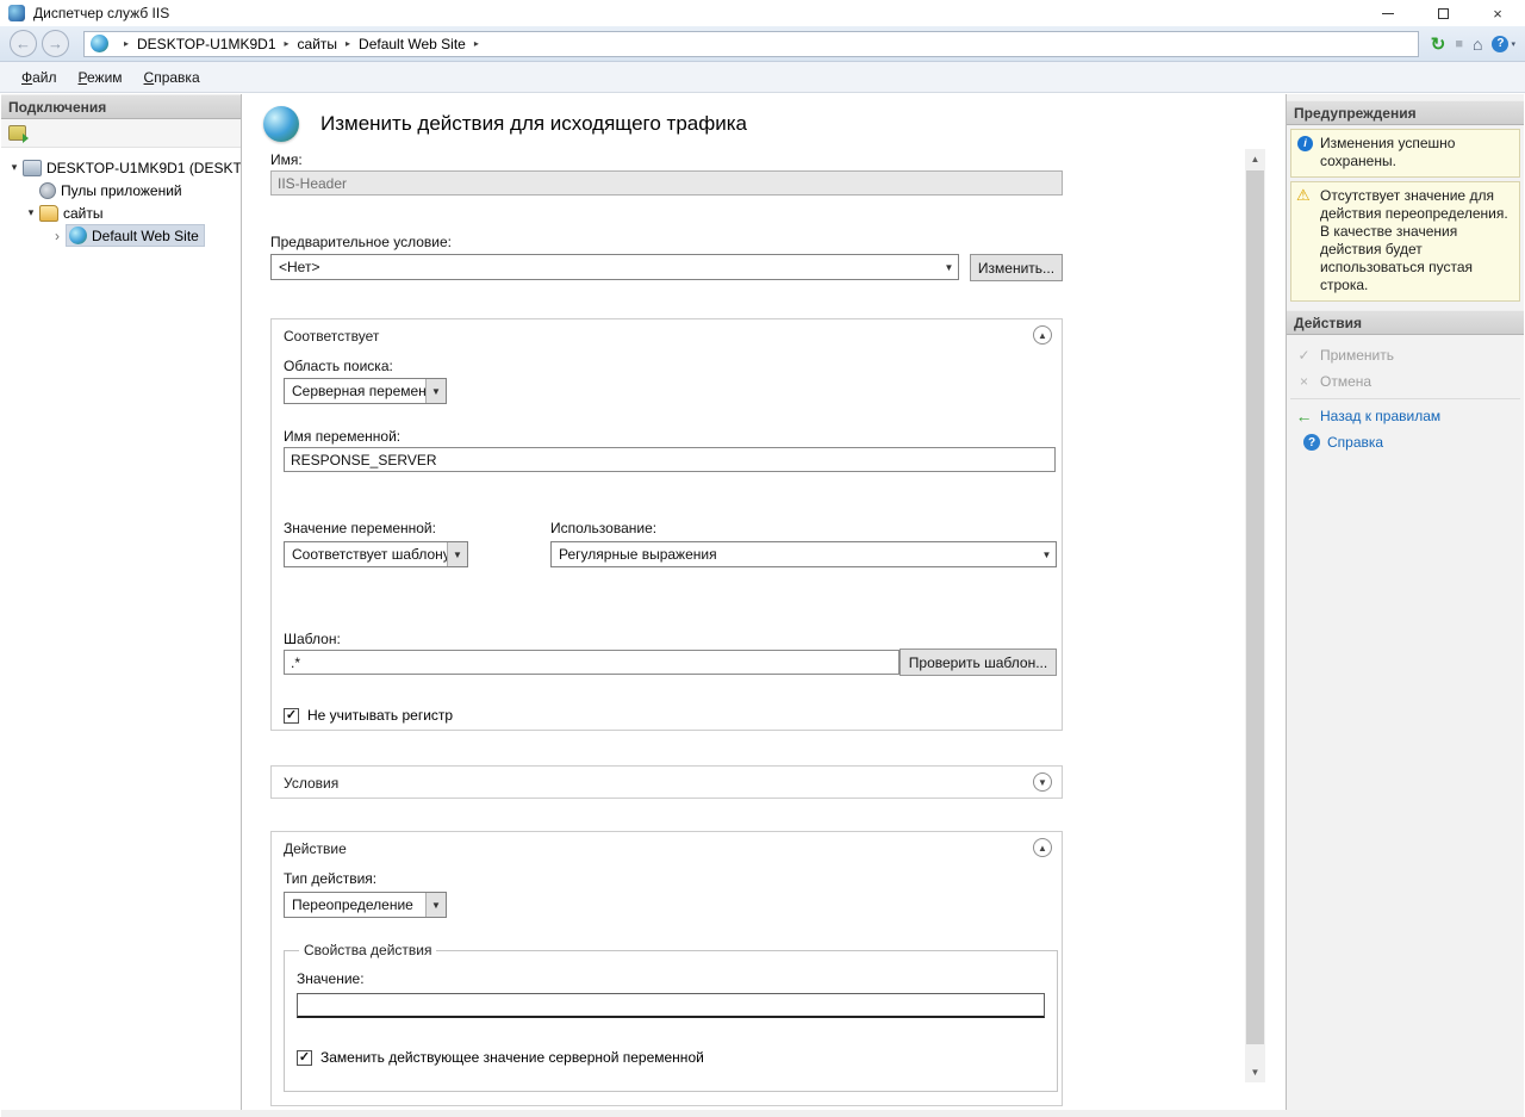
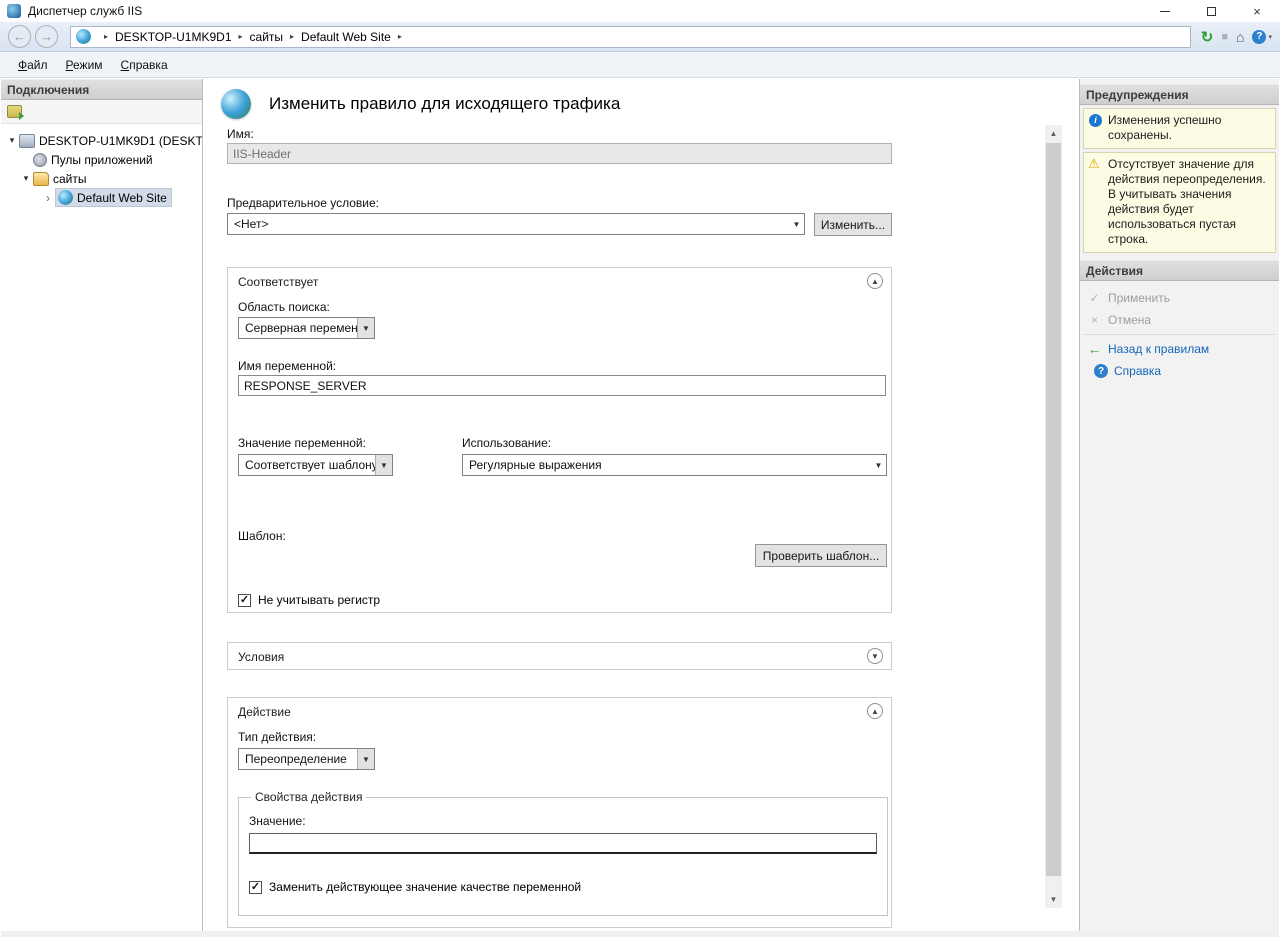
  Диспетчер служб IIS
  ×
  ←
  →
  ▸
  DESKTOP-U1MK9D1
  ▸
  сайты
  ▸
  Default Web Site
  ▸
  ↻
  ■
  ⌂
  ?
  Файл
  Режим
  Справка
  Подключения
  ▾
  DESKTOP-U1MK9D1 (DESKT
  Пулы приложений
  ▾
  сайты
  ›
  Default Web Site
- Изменить действия для исходящего трафика
+ Изменить правило для исходящего трафика
  Имя:
  IIS-Header
  Предварительное условие:
  <Нет>
  ▼
  Изменить...
  Соответствует
  ▲
  Область поиска:
  Серверная перемен
  ▼
  Имя переменной:
  RESPONSE_SERVER
  Значение переменной:
  Использование:
  Соответствует шаблон
  ▼
  Регулярные выражения
  ▼
  Шаблон:
- .*
  Проверить шаблон...
  ✓
  Не учитывать регистр
  Условия
  ▼
  Действие
  ▲
  Тип действия:
  Переопределение
  ▼
  Свойства действия
  Значение:
  ✓
- Заменить действующее значение серверной переменной
+ Заменить действующее значение качестве переменной
  ▲
  ▼
  Предупреждения
  i
  Изменения успешно сохранены.
  ⚠
- Отсутствует значение для действия переопределения. В качестве значения действия будет использоваться пустая строка.
+ Отсутствует значение для действия переопределения. В учитывать значения действия будет использоваться пустая строка.
  Действия
  ✓
  Применить
  ×
  Отмена
  ←
  Назад к правилам
  ?
  Справка
